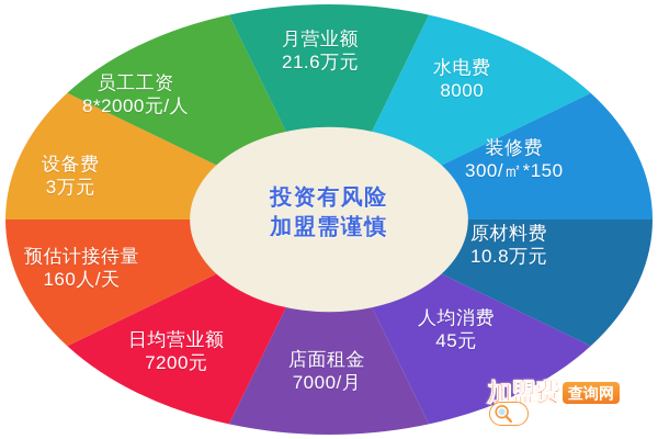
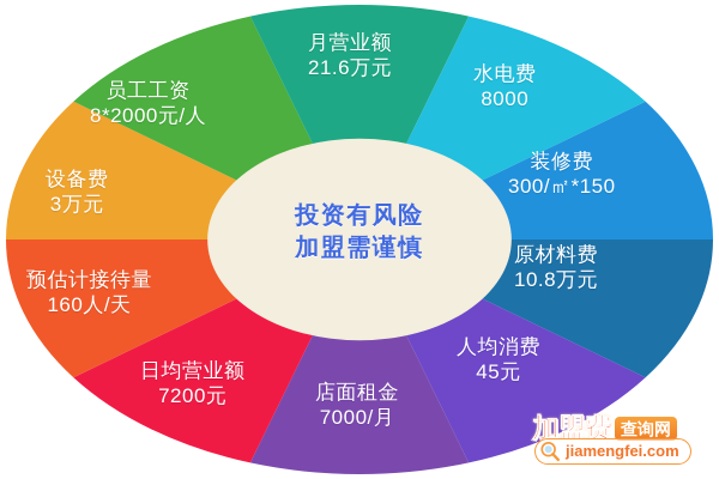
  月营业额
  21.6万元
  水电费
  8000
  装修费
  300/㎡*150
  原材料费
  10.8万元
  人均消费
  45元
  店面租金
  7000/月
  日均营业额
  7200元
  预估计接待量
  160人/天
  设备费
  3万元
  员工工资
  8*2000元/人
  投资有风险
  加盟需谨慎
  加盟费
  查询网
+ jiamengfei.com
